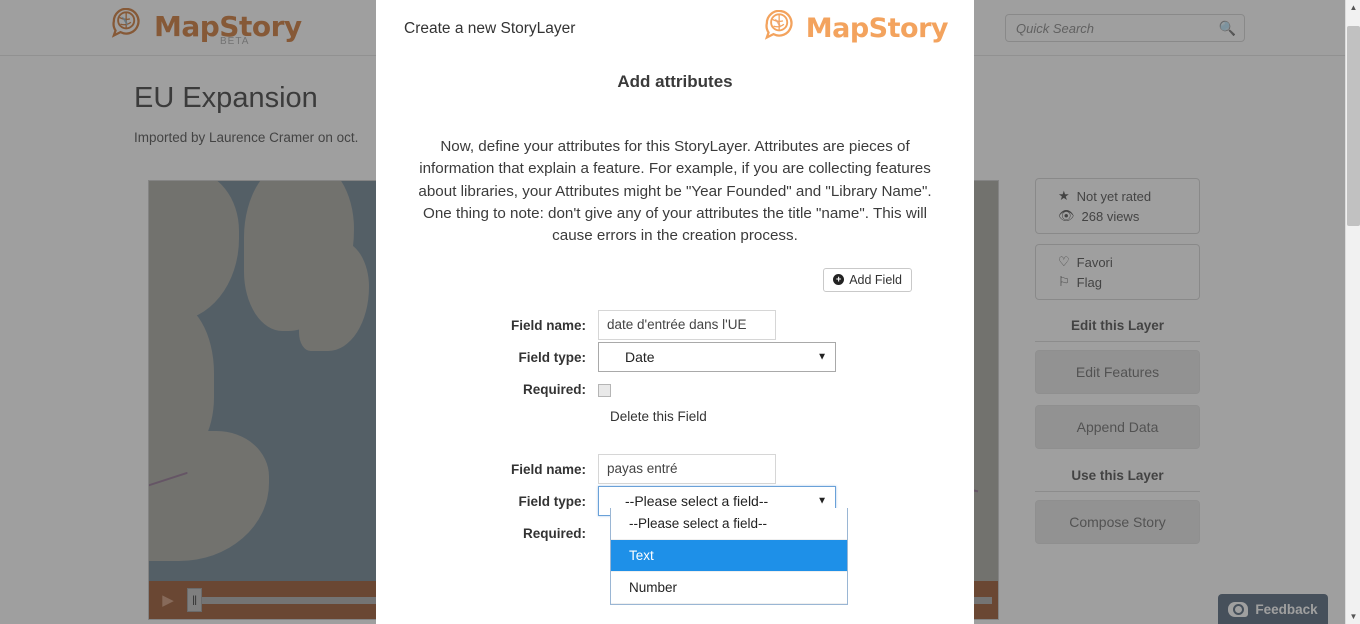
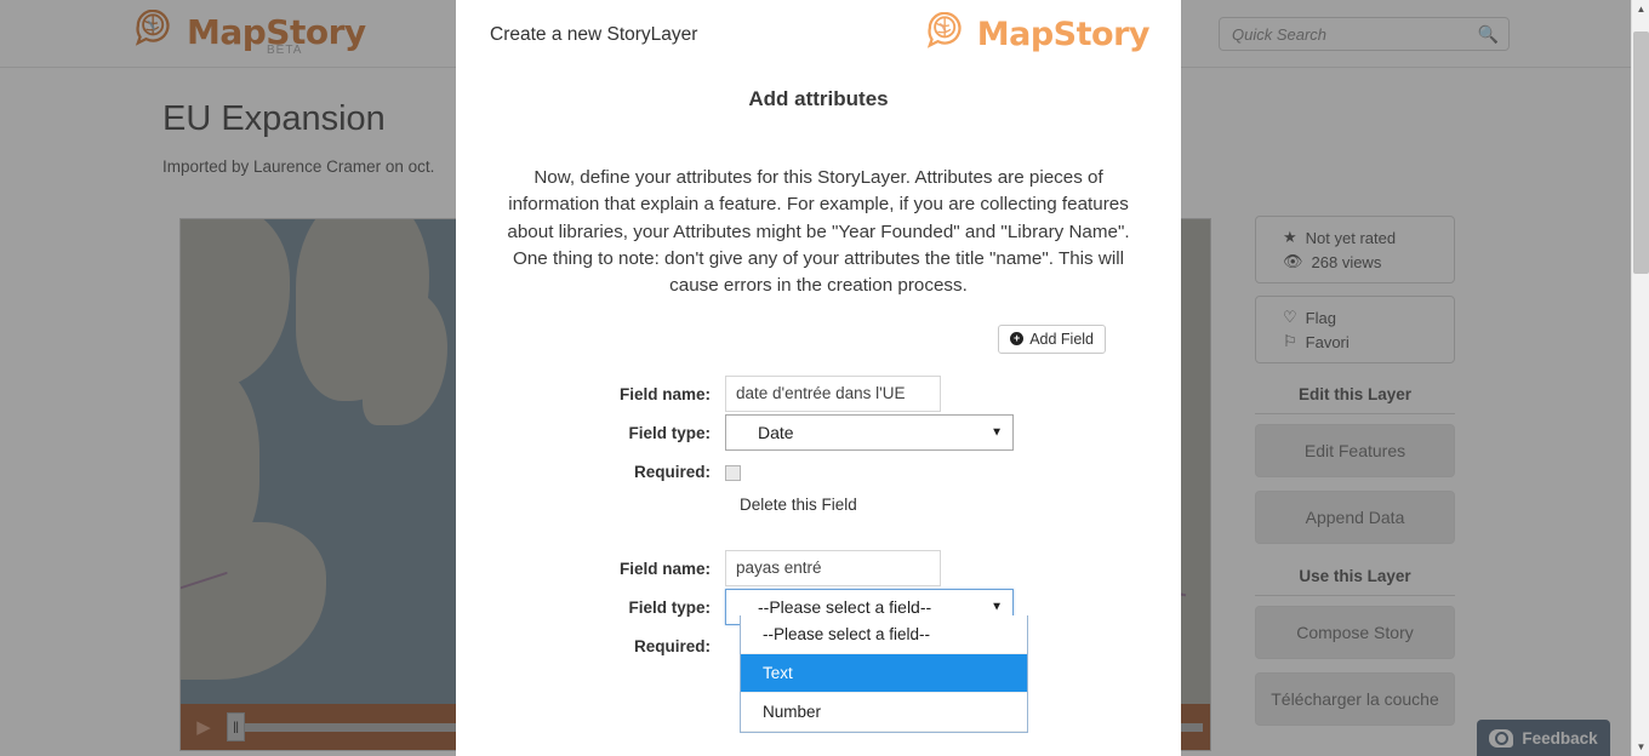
  MapStory
  BETA
  Quick Search
  🔍
  EU Expansion
  Imported by Laurence Cramer on oct.
  ▶
  ‖
  ★
  Not yet rated
  👁
  268 views
  ♡
- Favori
+ Flag
  ⚐
- Flag
+ Favori
  Edit this Layer
  Edit Features
  Append Data
  Use this Layer
  Compose Story
+ Télécharger la couche
  Feedback
  Create a new StoryLayer
  MapStory
  Add attributes
  Now, define your attributes for this StoryLayer. Attributes are pieces of information that explain a feature. For example, if you are collecting features about libraries, your Attributes might be "Year Founded" and "Library Name". One thing to note: don't give any of your attributes the title "name". This will cause errors in the creation process.
  +
  Add Field
  Field name:
  date d'entrée dans l'UE
  Field type:
  Date
  ▼
  Required:
  Delete this Field
  Field name:
  payas entré
  Field type:
  --Please select a field--
  ▼
  Required:
  --Please select a field--
  Text
  Number
  ▲
  ▼
